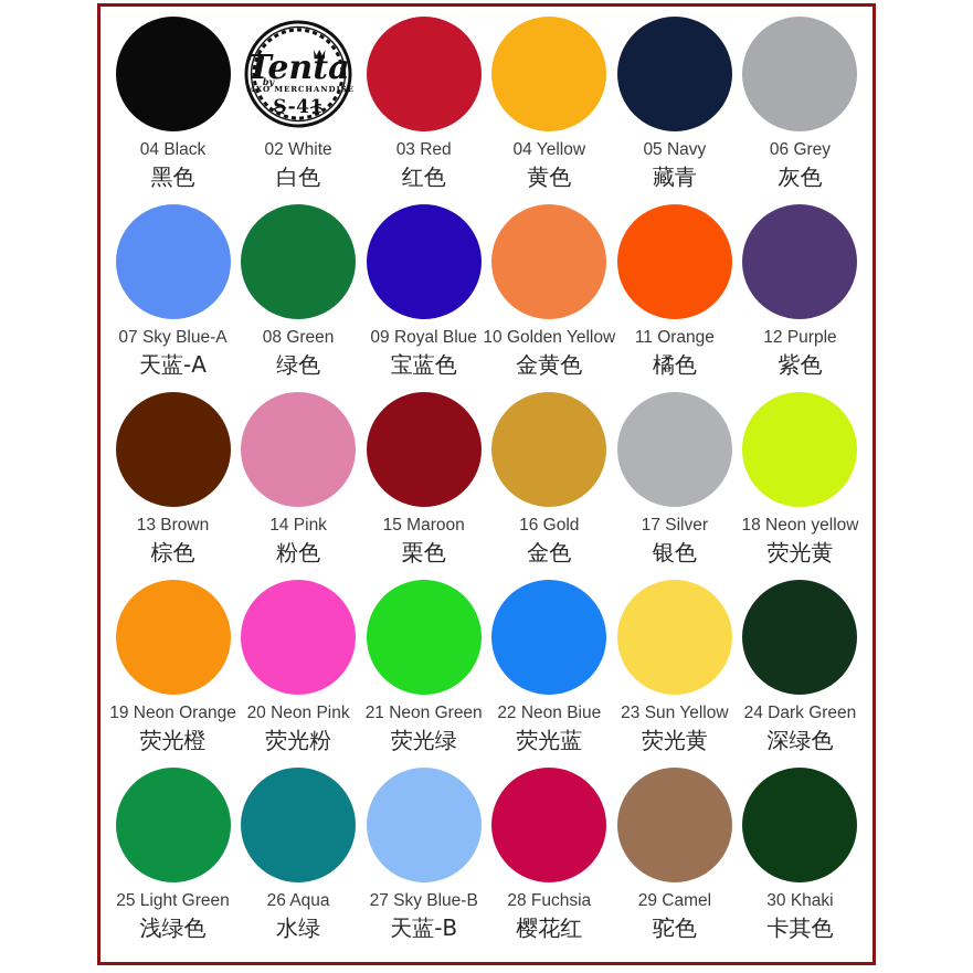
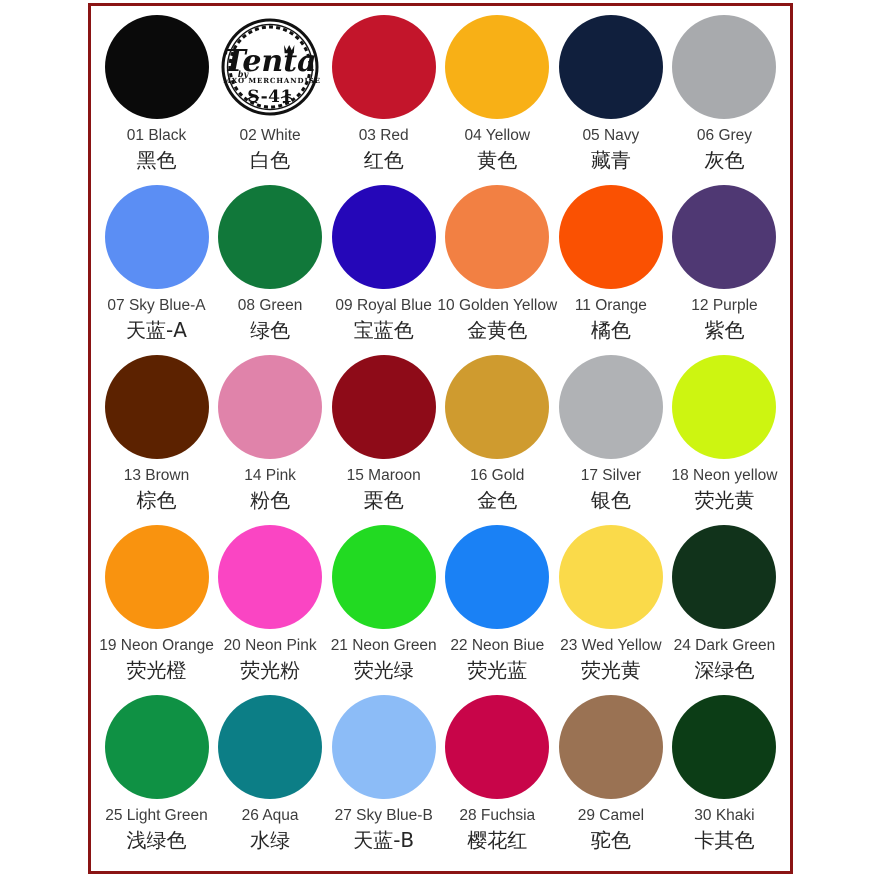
- 04 Black
+ 01 Black
  黑色
  02 White
  白色
  Tenta
  by
  MXO MERCHANDISE
  03 Red
  红色
  04 Yellow
  黄色
  05 Navy
  藏青
  06 Grey
  灰色
  07 Sky Blue-A
  天蓝-A
  08 Green
  绿色
  09 Royal Blue
  宝蓝色
  10 Golden Yellow
  金黄色
  11 Orange
  橘色
  12 Purple
  紫色
  13 Brown
  棕色
  14 Pink
  粉色
  15 Maroon
  栗色
  16 Gold
  金色
  17 Silver
  银色
  18 Neon yellow
  荧光黄
  19 Neon Orange
  荧光橙
  20 Neon Pink
  荧光粉
  21 Neon Green
  荧光绿
  22 Neon Biue
  荧光蓝
- 23 Sun Yellow
+ 23 Wed Yellow
  荧光黄
  24 Dark Green
  深绿色
  25 Light Green
  浅绿色
  26 Aqua
  水绿
  27 Sky Blue-B
  天蓝-B
  28 Fuchsia
  樱花红
  29 Camel
  驼色
  30 Khaki
  卡其色
